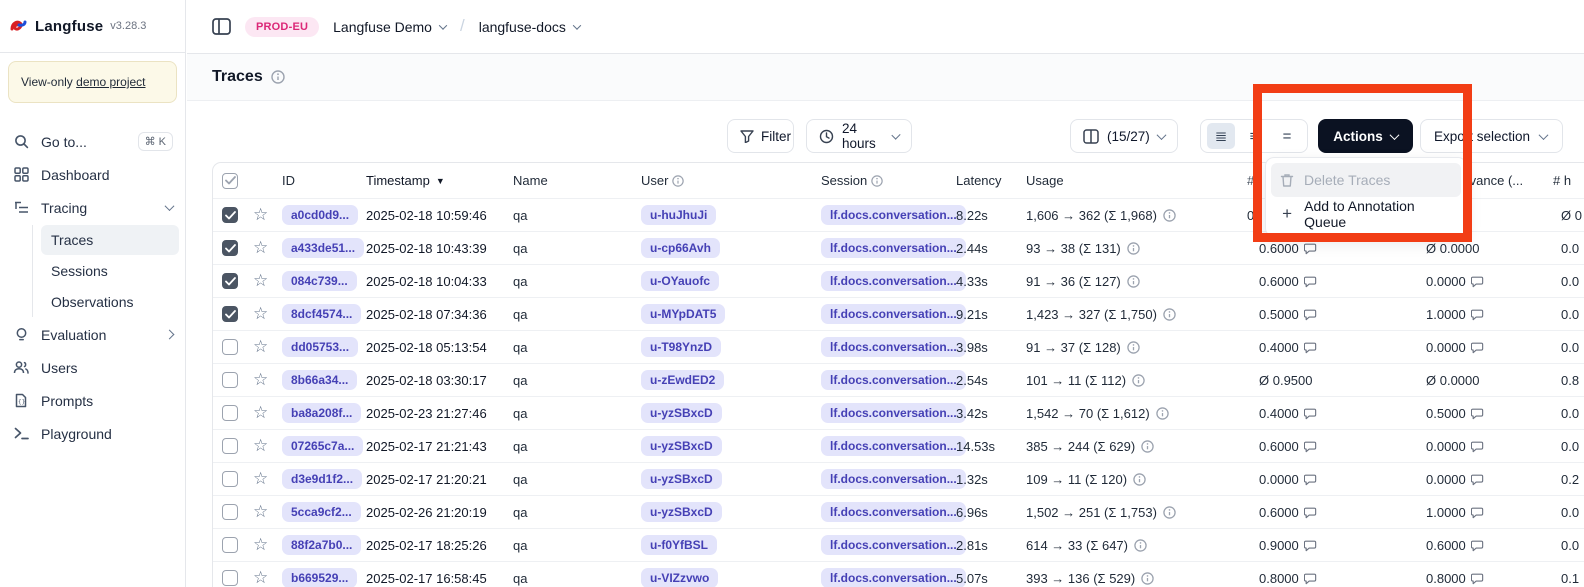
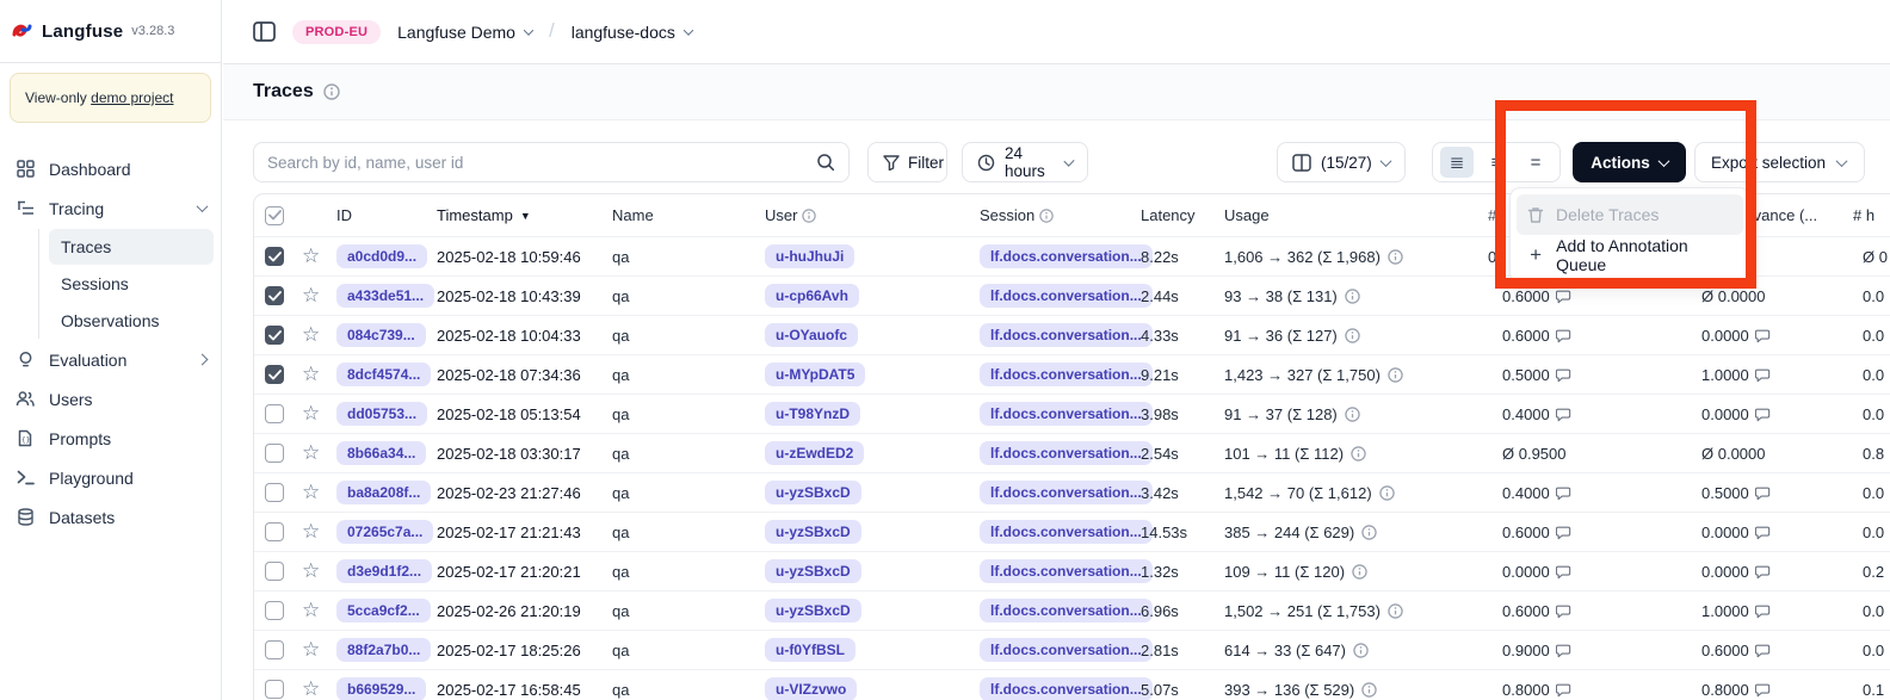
  Langfuse
  v3.28.3
  View-only demo project
- Go to...
- ⌘ K
  Dashboard
  Tracing
  Traces
  Sessions
  Observations
  Evaluation
  Users
  Prompts
  Playground
+ Datasets
  PROD-EU
  Langfuse Demo
  /
  langfuse-docs
  Traces
+ Search by id, name, user id
  Filter
  24 hours
  (15/27)
  ≣
  ≡
  =
  Actions
  Export selection
  ID
  Timestamp
  ▼
  Name
  User
  Session
  Latency
  Usage
  # h
  #
  ☆
  a0cd0d9...
  2025-02-18 10:59:46
  qa
  u-huJhuJi
  lf.docs.conversation...
  8.22s
  1,606 → 362 (Σ 1,968)
  0
  Ø 0
  ☆
  a433de51...
  2025-02-18 10:43:39
  qa
  u-cp66Avh
  lf.docs.conversation...
  2.44s
  93 → 38 (Σ 131)
  0.6000
  Ø 0.0000
  0.0
  ☆
  084c739...
  2025-02-18 10:04:33
  qa
  u-OYauofc
  lf.docs.conversation...
  4.33s
  91 → 36 (Σ 127)
  0.6000
  0.0000
  0.0
  ☆
  8dcf4574...
  2025-02-18 07:34:36
  qa
  u-MYpDAT5
  lf.docs.conversation...
  9.21s
  1,423 → 327 (Σ 1,750)
  0.5000
  1.0000
  0.0
  ☆
  dd05753...
  2025-02-18 05:13:54
  qa
  u-T98YnzD
  lf.docs.conversation...
  3.98s
  91 → 37 (Σ 128)
  0.4000
  0.0000
  0.0
  ☆
  8b66a34...
  2025-02-18 03:30:17
  qa
  u-zEwdED2
  lf.docs.conversation...
  2.54s
  101 → 11 (Σ 112)
  Ø 0.9500
  Ø 0.0000
  0.8
  ☆
  ba8a208f...
  2025-02-23 21:27:46
  qa
  u-yzSBxcD
  lf.docs.conversation...
  3.42s
  1,542 → 70 (Σ 1,612)
  0.4000
  0.5000
  0.0
  ☆
  07265c7a...
  2025-02-17 21:21:43
  qa
  u-yzSBxcD
  lf.docs.conversation...
  14.53s
  385 → 244 (Σ 629)
  0.6000
  0.0000
  0.0
  ☆
  d3e9d1f2...
  2025-02-17 21:20:21
  qa
  u-yzSBxcD
  lf.docs.conversation...
  1.32s
  109 → 11 (Σ 120)
  0.0000
  0.0000
  0.2
  ☆
  5cca9cf2...
  2025-02-26 21:20:19
  qa
  u-yzSBxcD
  lf.docs.conversation...
  6.96s
  1,502 → 251 (Σ 1,753)
  0.6000
  1.0000
  0.0
  ☆
  88f2a7b0...
  2025-02-17 18:25:26
  qa
  u-f0YfBSL
  lf.docs.conversation...
  2.81s
  614 → 33 (Σ 647)
  0.9000
  0.6000
  0.0
  ☆
  b669529...
  2025-02-17 16:58:45
  qa
  u-VIZzvwo
  lf.docs.conversation...
  5.07s
  393 → 136 (Σ 529)
  0.8000
  0.8000
  0.1
  Delete Traces
  +
  Add to Annotation Queue
